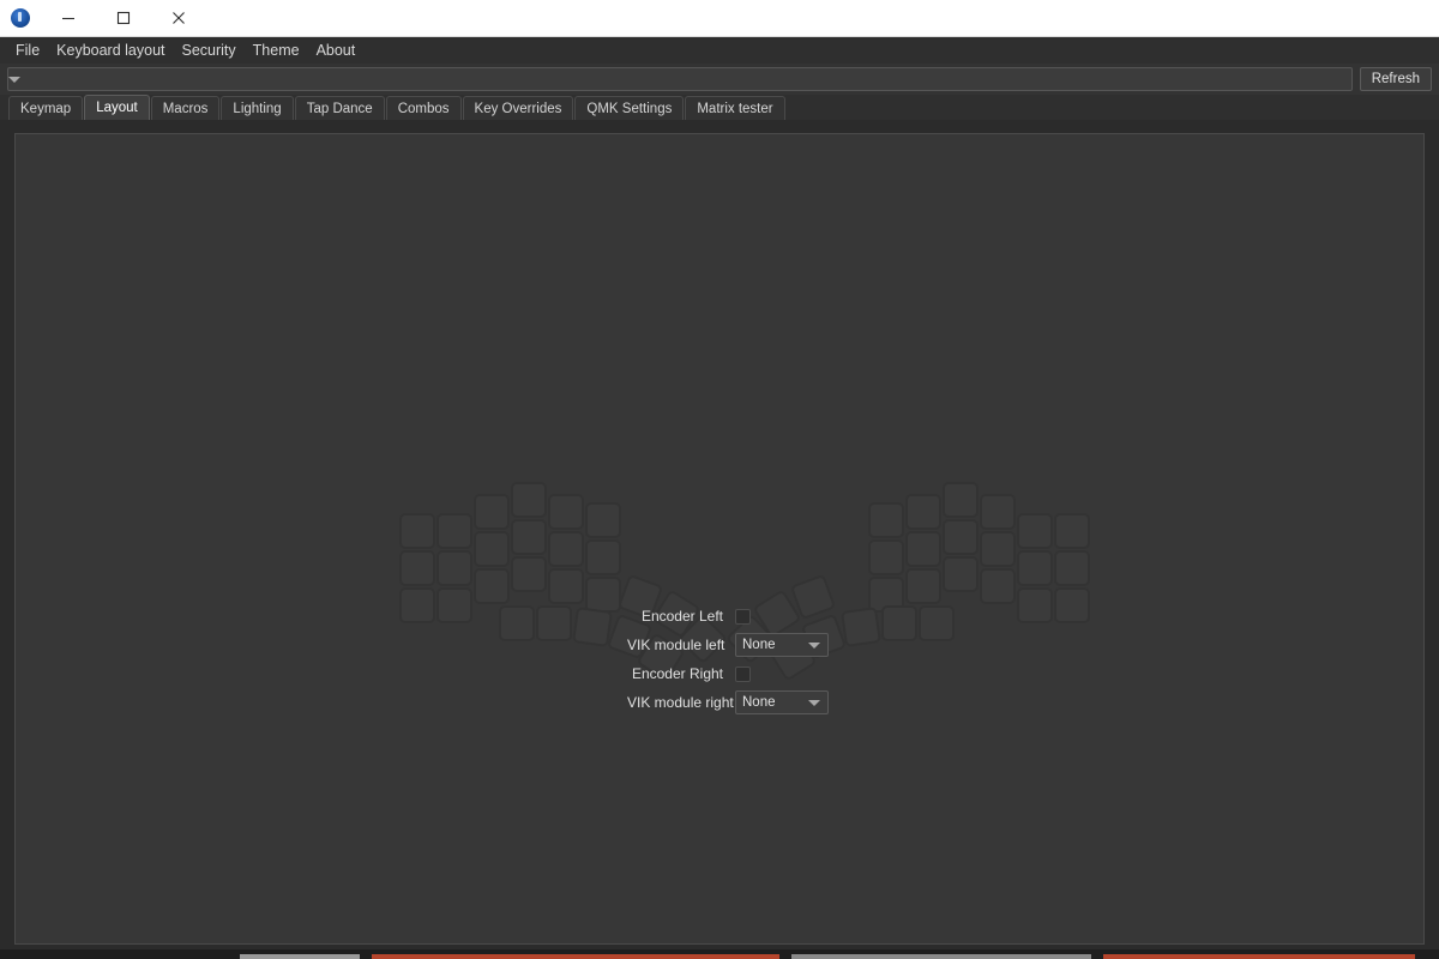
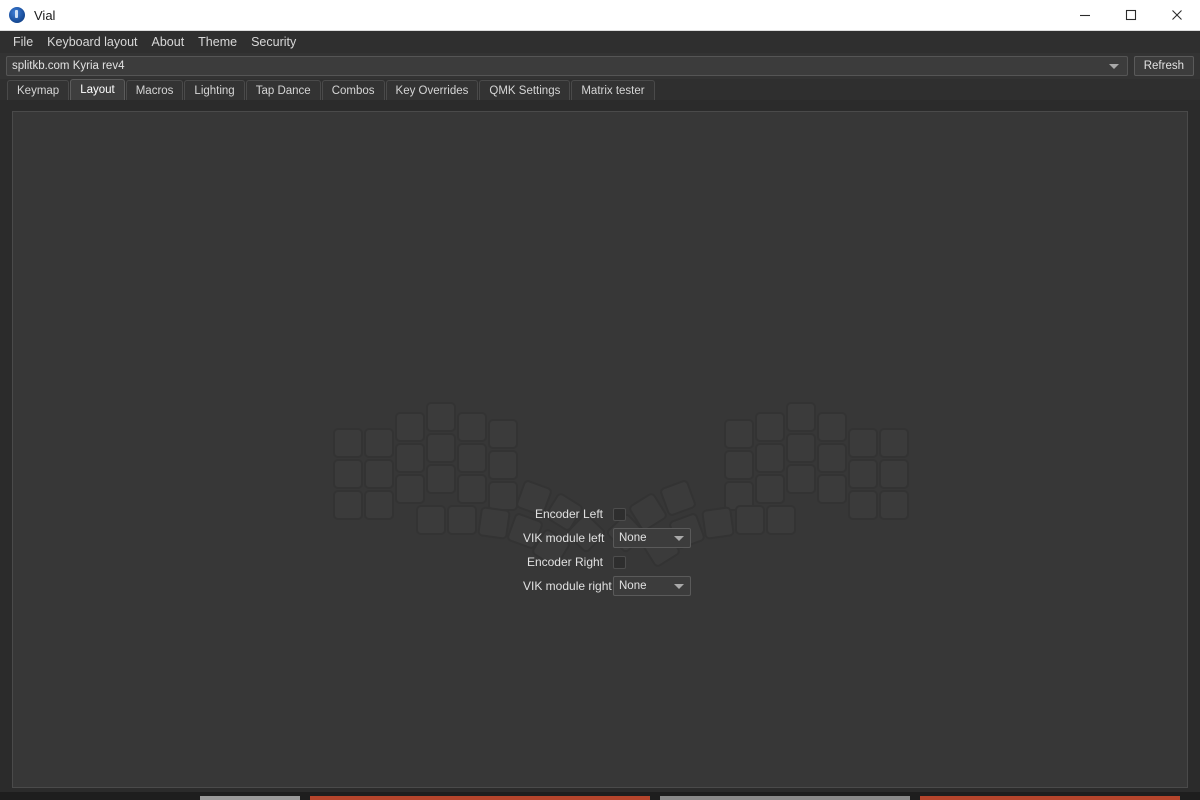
+ Vial
  File
  Keyboard layout
- Security
+ About
  Theme
- About
+ Security
+ splitkb.com Kyria rev4
  Refresh
  Keymap
  Layout
  Macros
  Lighting
  Tap Dance
  Combos
  Key Overrides
  QMK Settings
  Matrix tester
  Encoder Left
  VIK module left
  None
  Encoder Right
  VIK module right
  None
